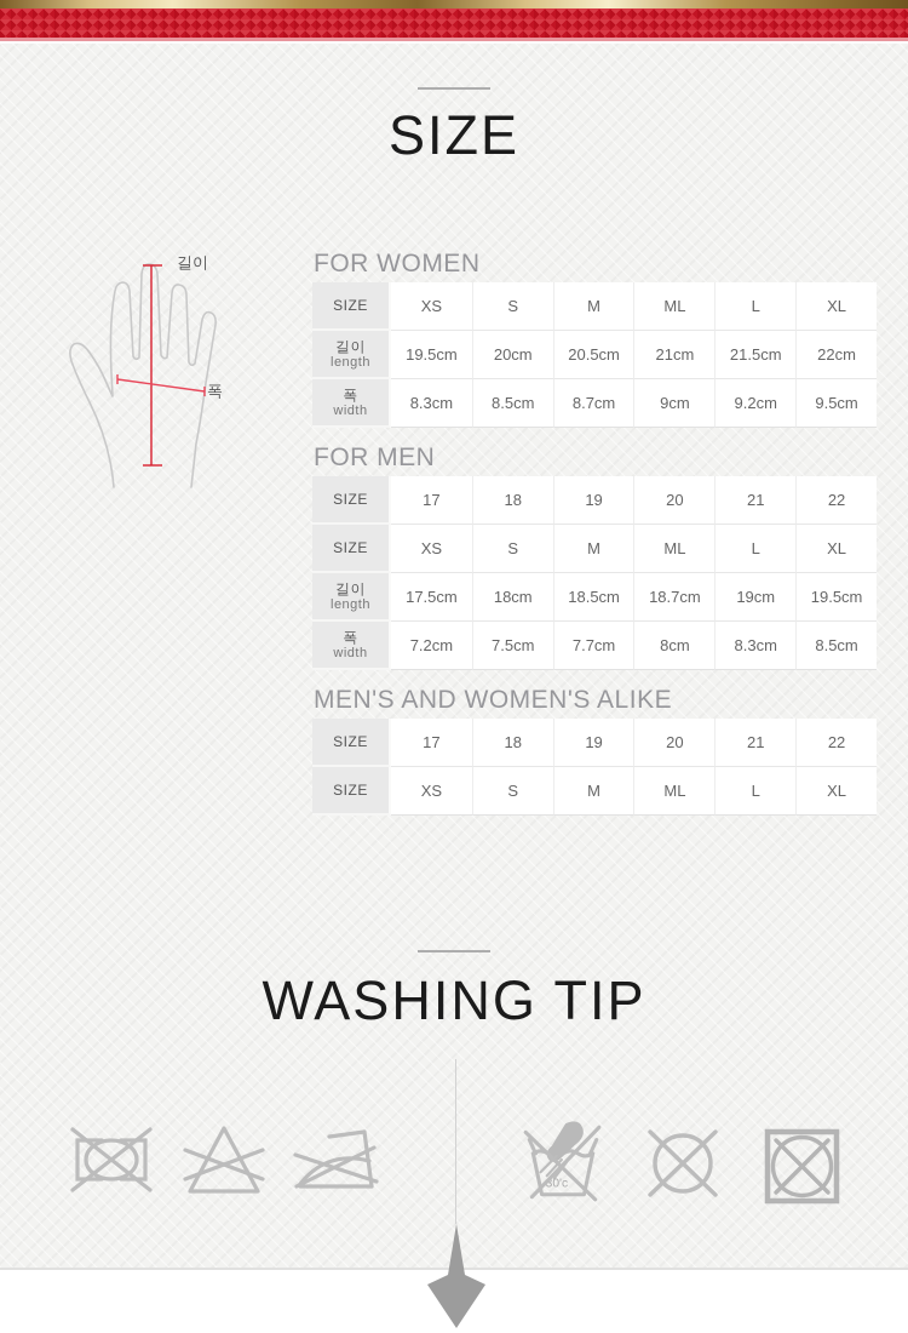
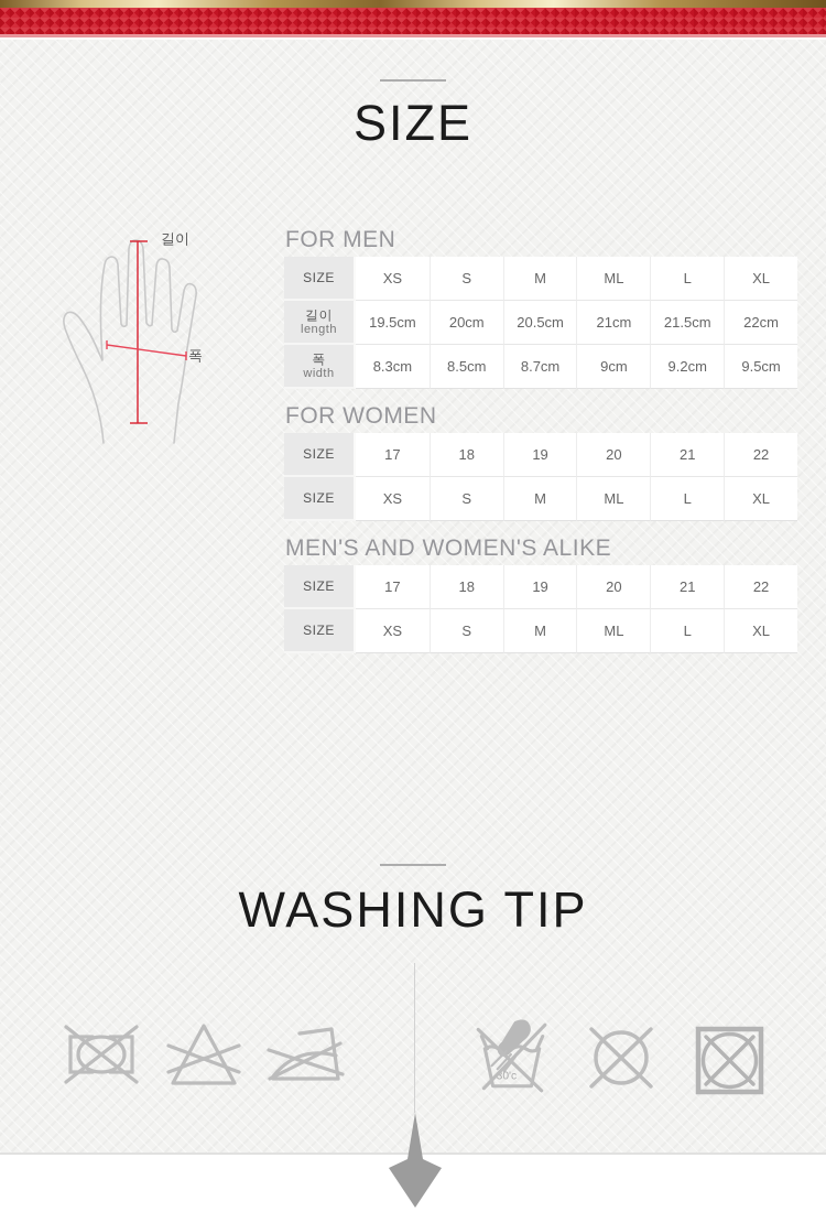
  SIZE
  길이
  폭
- FOR WOMEN
+ FOR MEN
  SIZE	XS	S	M	ML	L	XL
  길이length	19.5cm	20cm	20.5cm	21cm	21.5cm	22cm
  폭width	8.3cm	8.5cm	8.7cm	9cm	9.2cm	9.5cm
- FOR MEN
+ FOR WOMEN
  SIZE	17	18	19	20	21	22
  SIZE	XS	S	M	ML	L	XL
- 길이length	17.5cm	18cm	18.5cm	18.7cm	19cm	19.5cm
- 폭width	7.2cm	7.5cm	7.7cm	8cm	8.3cm	8.5cm
  MEN'S AND WOMEN'S ALIKE
  SIZE	17	18	19	20	21	22
  SIZE	XS	S	M	ML	L	XL
  WASHING TIP
  30'c
